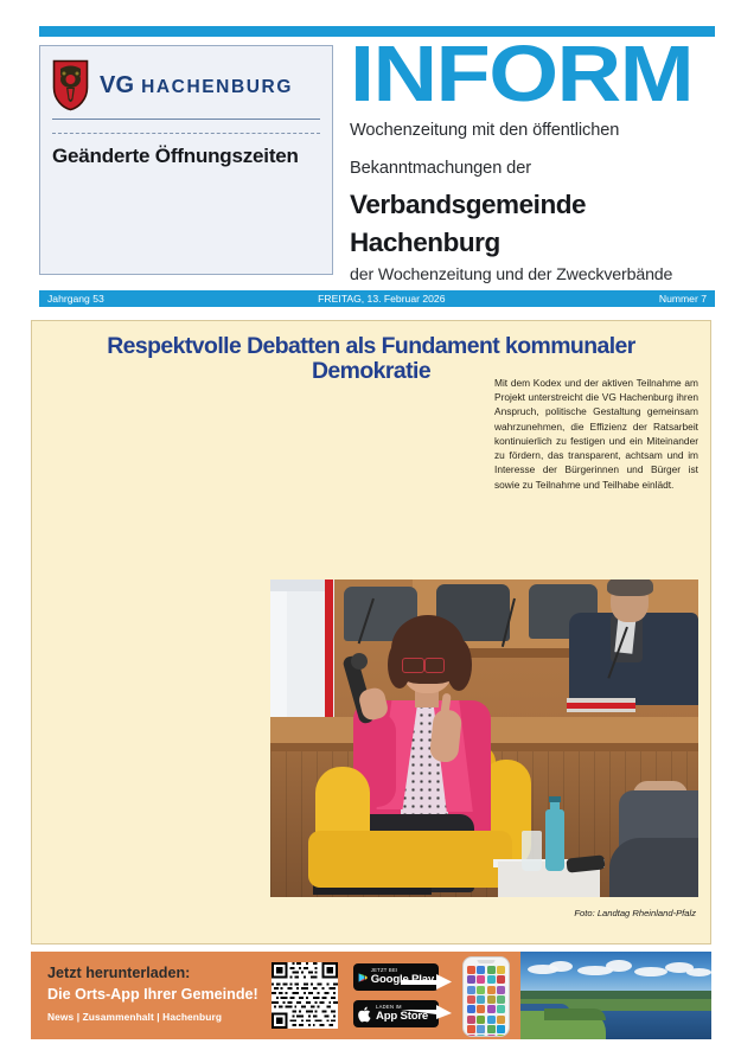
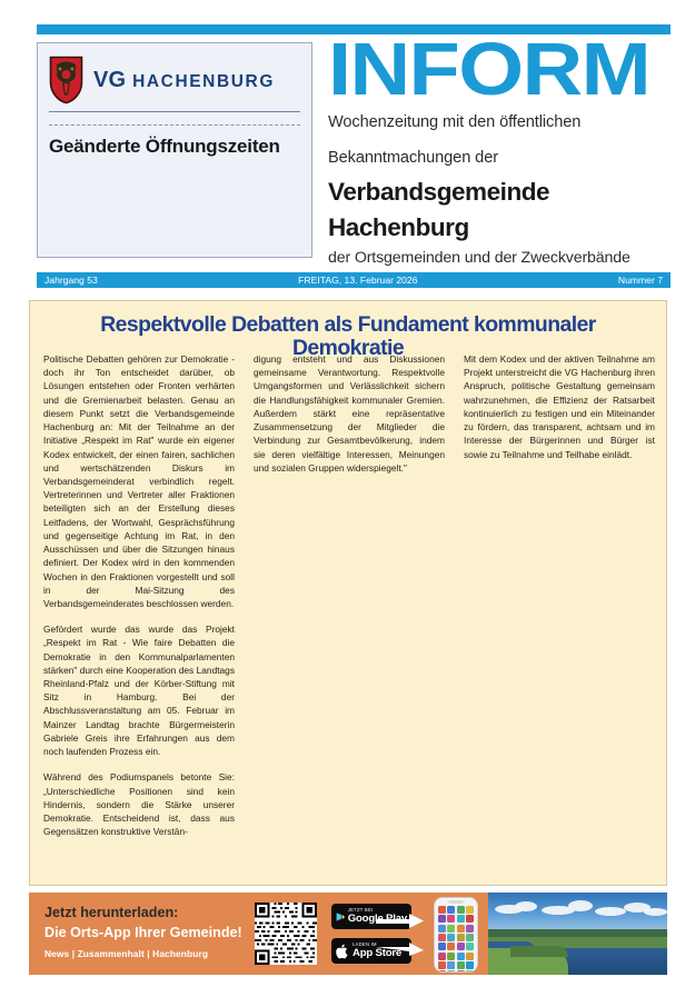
  VG HACHENBURG
  Geänderte Öffnungszeiten
  INFORM
  Wochenzeitung mit den öffentlichen
  Bekanntmachungen der
  Verbandsgemeinde
  Hachenburg
- der Wochenzeitung und der Zweckverbände
+ der Ortsgemeinden und der Zweckverbände
  Jahrgang 53
  FREITAG, 13. Februar 2026
  Nummer 7
  Respektvolle Debatten als Fundament kommunaler Demokratie
+ Politische Debatten gehören zur Demokratie - doch ihr Ton entscheidet darüber, ob Lösungen entstehen oder Fronten verhärten und die Gremienarbeit belasten. Genau an diesem Punkt setzt die Verbandsgemeinde Hachenburg an: Mit der Teilnahme an der Initiative „Respekt im Rat" wurde ein eigener Kodex entwickelt, der einen fairen, sachlichen und wertschätzenden Diskurs im Verbandsgemeinderat verbindlich regelt. Vertreterinnen und Vertreter aller Fraktionen beteiligten sich an der Erstellung dieses Leitfadens, der Wortwahl, Gesprächsführung und gegenseitige Achtung im Rat, in den Ausschüssen und über die Sitzungen hinaus definiert. Der Kodex wird in den kommenden Wochen in den Fraktionen vorgestellt und soll in der Mai-Sitzung des Verbandsgemeinderates beschlossen werden.
+ Gefördert wurde das wurde das Projekt „Respekt im Rat - Wie faire Debatten die Demokratie in den Kommunalparlamenten stärken" durch eine Kooperation des Landtags Rheinland-Pfalz und der Körber-Stiftung mit Sitz in Hamburg. Bei der Abschlussveranstaltung am 05. Februar im Mainzer Landtag brachte Bürgermeisterin Gabriele Greis ihre Erfahrungen aus dem noch laufenden Prozess ein.
+ Während des Podiumspanels betonte Sie: „Unterschiedliche Positionen sind kein Hindernis, sondern die Stärke unserer Demokratie. Entscheidend ist, dass aus Gegensätzen konstruktive Verstän-
+ digung entsteht und aus Diskussionen gemeinsame Verantwortung. Respektvolle Umgangsformen und Verlässlichkeit sichern die Handlungsfähigkeit kommunaler Gremien. Außerdem stärkt eine repräsentative Zusammensetzung der Mitglieder die Verbindung zur Gesamtbevölkerung, indem sie deren vielfältige Interessen, Meinungen und sozialen Gruppen widerspiegelt."
  Mit dem Kodex und der aktiven Teilnahme am Projekt unterstreicht die VG Hachenburg ihren Anspruch, politische Gestaltung gemeinsam wahrzunehmen, die Effizienz der Ratsarbeit kontinuierlich zu festigen und ein Miteinander zu fördern, das transparent, achtsam und im Interesse der Bürgerinnen und Bürger ist sowie zu Teilnahme und Teilhabe einlädt.
- Foto: Landtag Rheinland-Pfalz
  Jetzt herunterladen:
  Die Orts-App Ihrer Gemeinde!
  News | Zusammenhalt | Hachenburg
  Google Play
  App Store
